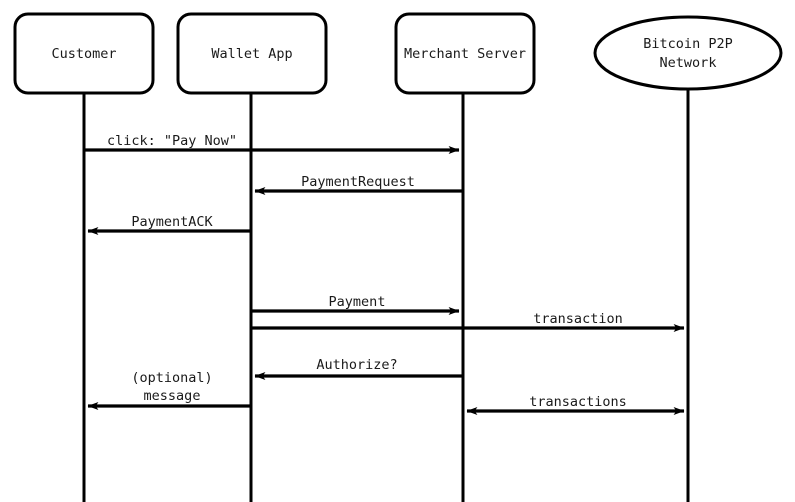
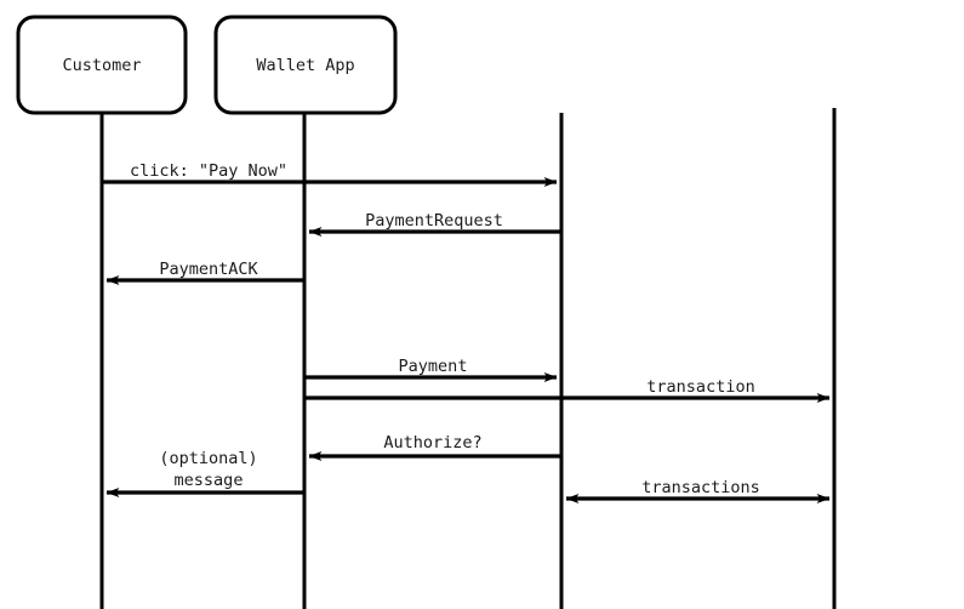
  Customer
  Wallet App
- Merchant Server
- Bitcoin P2P
- Network
  click: "Pay Now"
  PaymentRequest
  PaymentACK
  Payment
  transaction
  Authorize?
  (optional)
  message
  transactions
